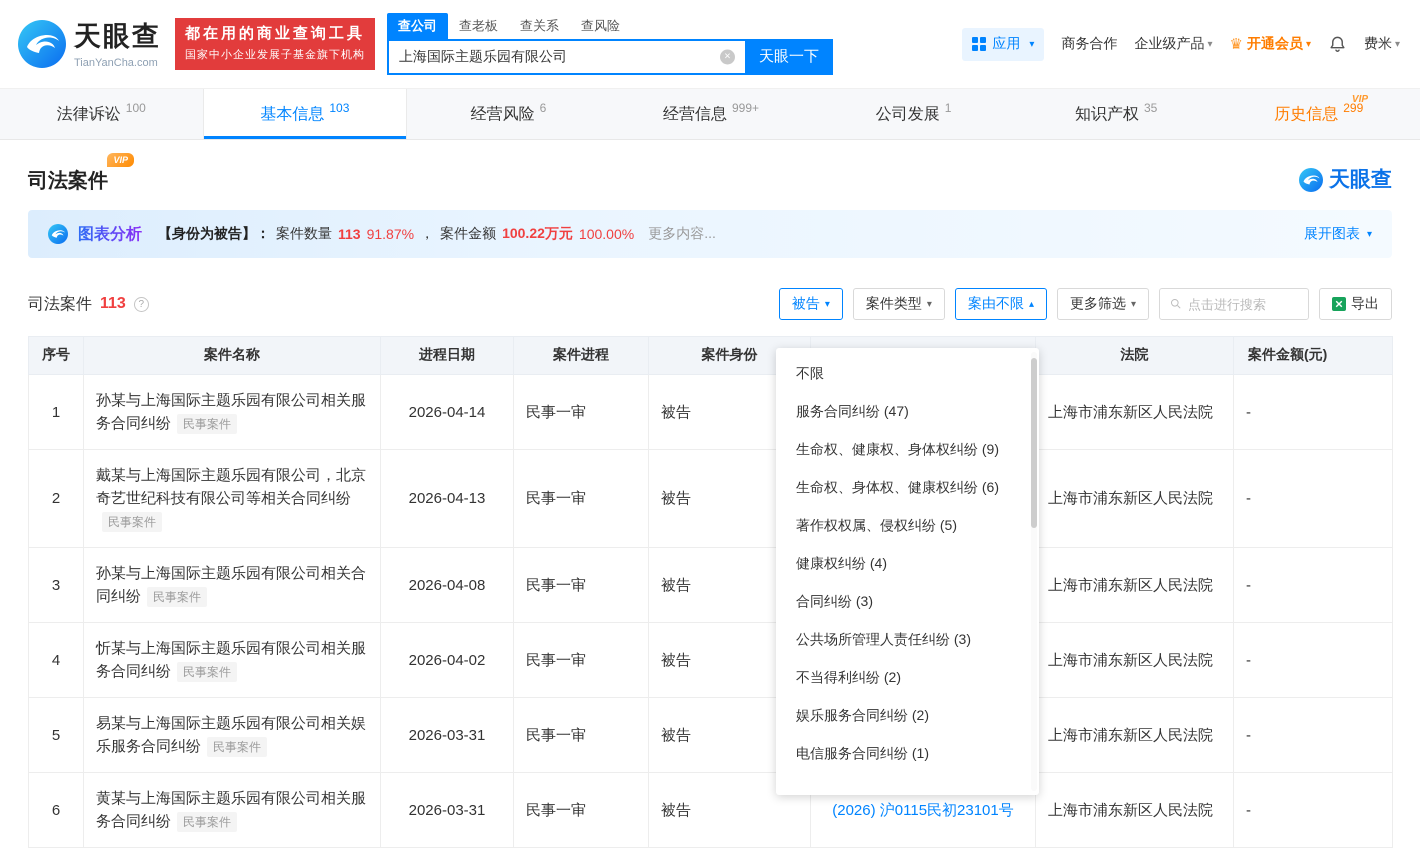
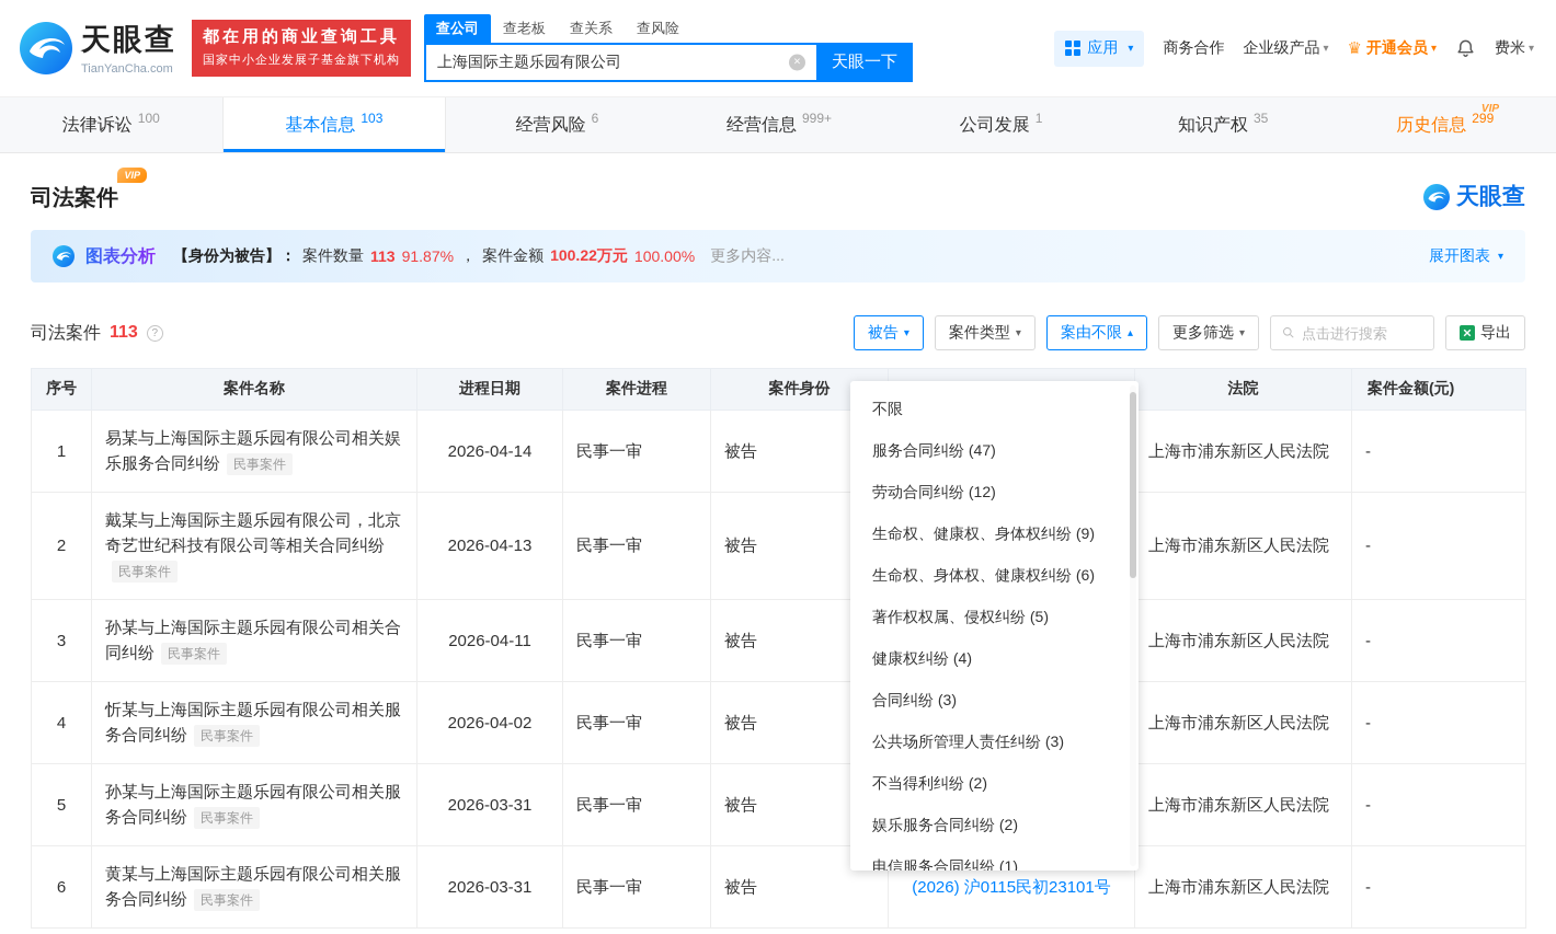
  天眼查
  TianYanCha.com
  都在用的商业查询工具
  国家中小企业发展子基金旗下机构
  查公司
  查老板
  查关系
  查风险
  上海国际主题乐园有限公司
  ×
  天眼一下
  应用
  ▾
  商务合作
  企业级产品
  ▾
  ♛
  开通会员
  ▾
  费米
  ▾
  法律诉讼
  100
  基本信息
  103
  经营风险
  6
  经营信息
  999+
  公司发展
  1
  知识产权
  35
  VIP
  历史信息
  299
  司法案件
  VIP
  天眼查
  图表分析
  【身份为被告】：
  案件数量
  113
  91.87%
  ，
  案件金额
  100.22万元
  100.00%
  更多内容...
  展开图表
  ▾
  司法案件
  113
  ?
  被告
  ▾
  案件类型
  ▾
  案由不限
  ▴
  更多筛选
  ▾
  点击进行搜索
  导出
  序号	案件名称	进程日期	案件进程	案件身份		法院	案件金额(元)
- 1	孙某与上海国际主题乐园有限公司相关服务合同纠纷 民事案件	2026-04-14	民事一审	被告		上海市浦东新区人民法院	-
+ 1	易某与上海国际主题乐园有限公司相关娱乐服务合同纠纷 民事案件	2026-04-14	民事一审	被告		上海市浦东新区人民法院	-
  2	戴某与上海国际主题乐园有限公司，北京奇艺世纪科技有限公司等相关合同纠纷民事案件	2026-04-13	民事一审	被告		上海市浦东新区人民法院	-
- 3	孙某与上海国际主题乐园有限公司相关合同纠纷 民事案件	2026-04-08	民事一审	被告		上海市浦东新区人民法院	-
+ 3	孙某与上海国际主题乐园有限公司相关合同纠纷 民事案件	2026-04-11	民事一审	被告		上海市浦东新区人民法院	-
  4	忻某与上海国际主题乐园有限公司相关服务合同纠纷 民事案件	2026-04-02	民事一审	被告		上海市浦东新区人民法院	-
- 5	易某与上海国际主题乐园有限公司相关娱乐服务合同纠纷 民事案件	2026-03-31	民事一审	被告		上海市浦东新区人民法院	-
+ 5	孙某与上海国际主题乐园有限公司相关服务合同纠纷 民事案件	2026-03-31	民事一审	被告		上海市浦东新区人民法院	-
  6	黄某与上海国际主题乐园有限公司相关服务合同纠纷 民事案件	2026-03-31	民事一审	被告	(2026) 沪0115民初23101号	上海市浦东新区人民法院	-
  不限
  服务合同纠纷 (47)
+ 劳动合同纠纷 (12)
  生命权、健康权、身体权纠纷 (9)
  生命权、身体权、健康权纠纷 (6)
  著作权权属、侵权纠纷 (5)
  健康权纠纷 (4)
  合同纠纷 (3)
  公共场所管理人责任纠纷 (3)
  不当得利纠纷 (2)
  娱乐服务合同纠纷 (2)
  电信服务合同纠纷 (1)
